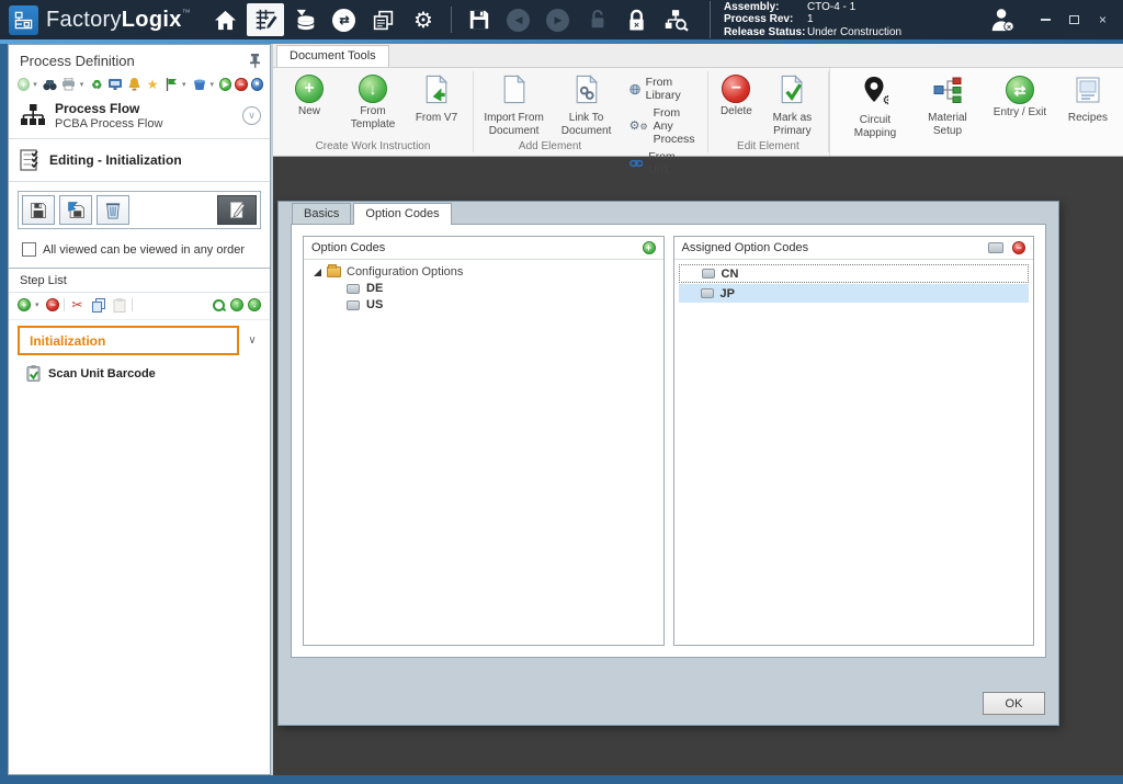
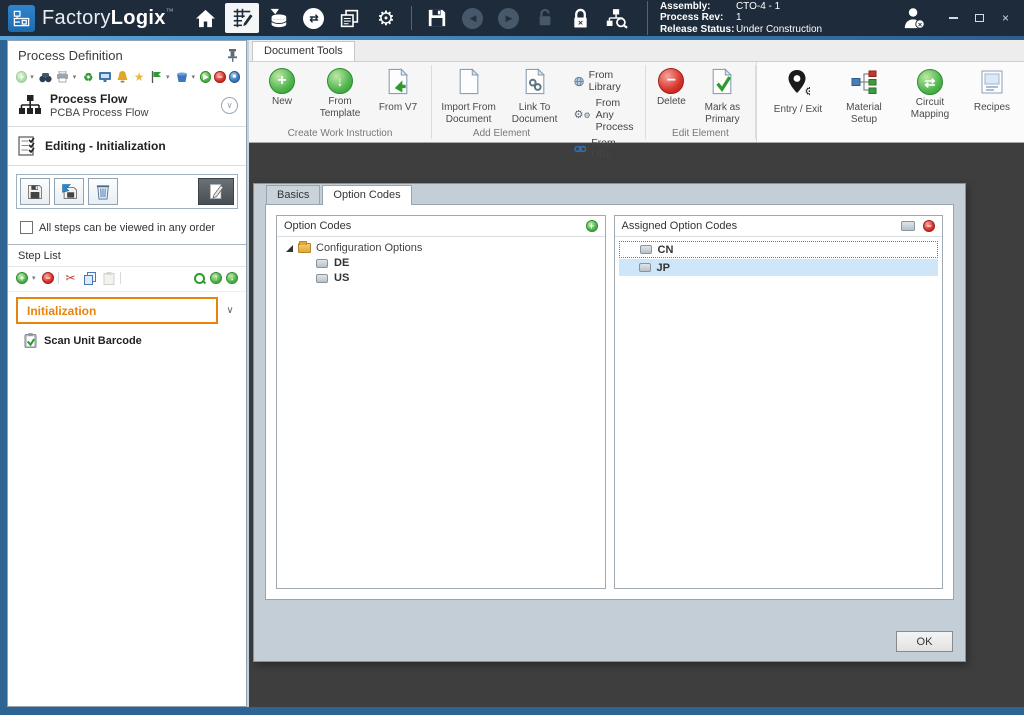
  FactoryLogix™
  ⇄
  ⚙
  ◀
  ▶
  ×
  Assembly:
  CTO-4 - 1
  Process Rev:
  1
  Release Status:
  Under Construction
  ×
  ×
  Process Definition
  +
  ♻
  ★
  −
  Process Flow
  PCBA Process Flow
  ∨
  Editing - Initialization
- All viewed can be viewed in any order
+ All steps can be viewed in any order
  Step List
  +
  −
  ✂
  ↑
  ↓
  Initialization
  ∨
  Scan Unit Barcode
  Document Tools
  +
  New
  ↓
  From Template
  From V7
  Create Work Instruction
  Import From Document
  Link To Document
  Add Element
  From Library
  ⚙⚙
  From Any Process
  −
  Delete
  Mark as Primary
  Edit Element
  ⚙
- Circuit Mapping
+ Entry / Exit
  Material Setup
  ⇄
- Entry / Exit
+ Circuit Mapping
  Recipes
  Basics
  Option Codes
  Option Codes
  +
  Configuration Options
  DE
  US
  Assigned Option Codes
  −
  CN
  JP
  OK
